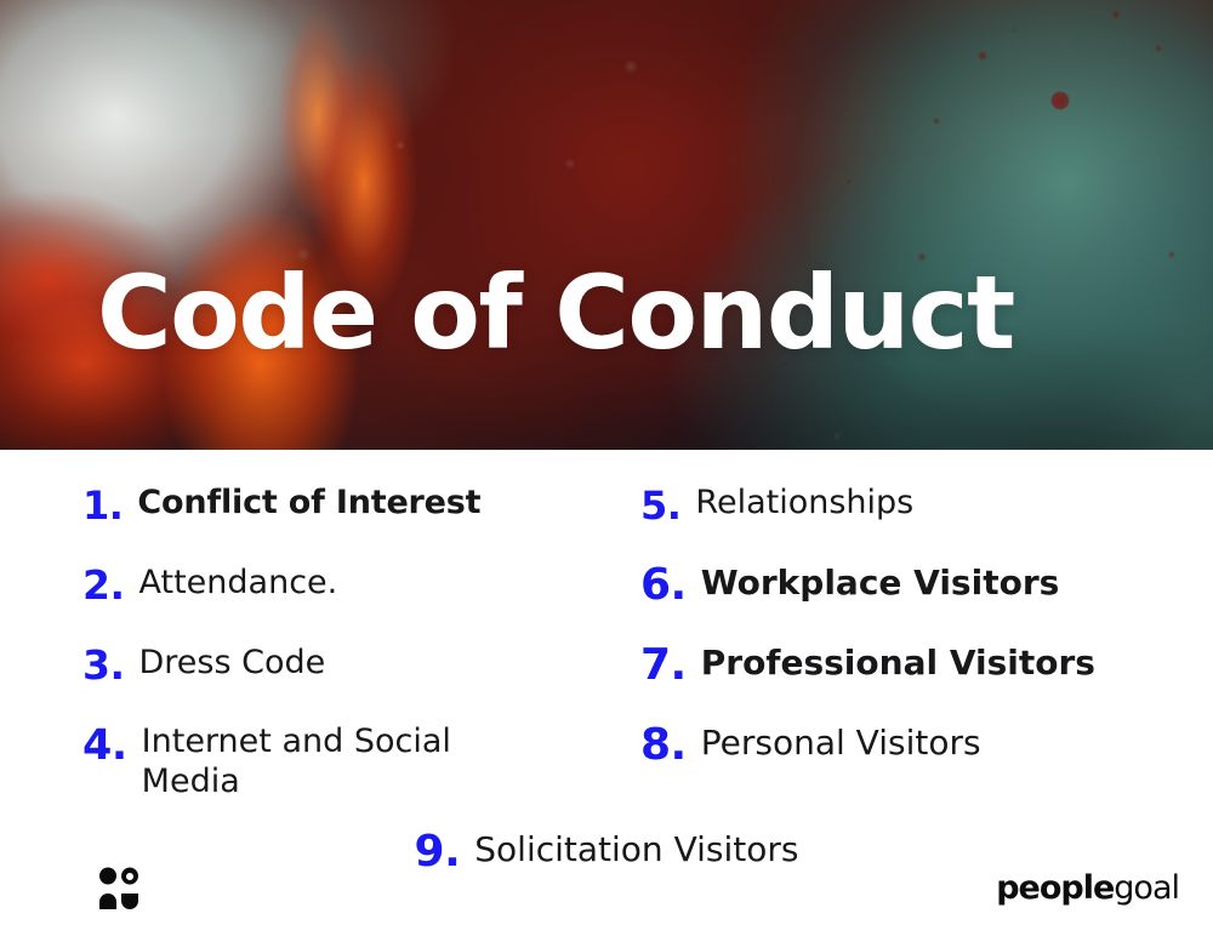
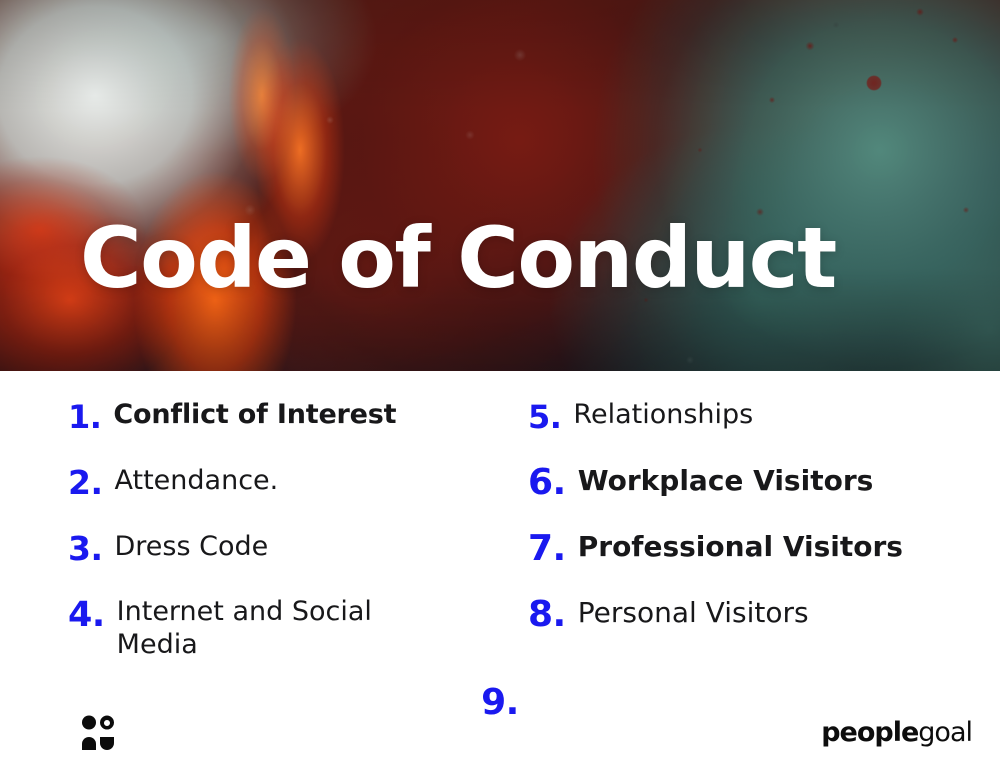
  Code of Conduct
  1.
  Conflict of Interest
  2.
  Attendance.
  3.
  Dress Code
  4.
  Internet and Social Media
  5.
  Relationships
  6.
  Workplace Visitors
  7.
  Professional Visitors
  8.
  Personal Visitors
  9.
- Solicitation Visitors
  peoplegoal
